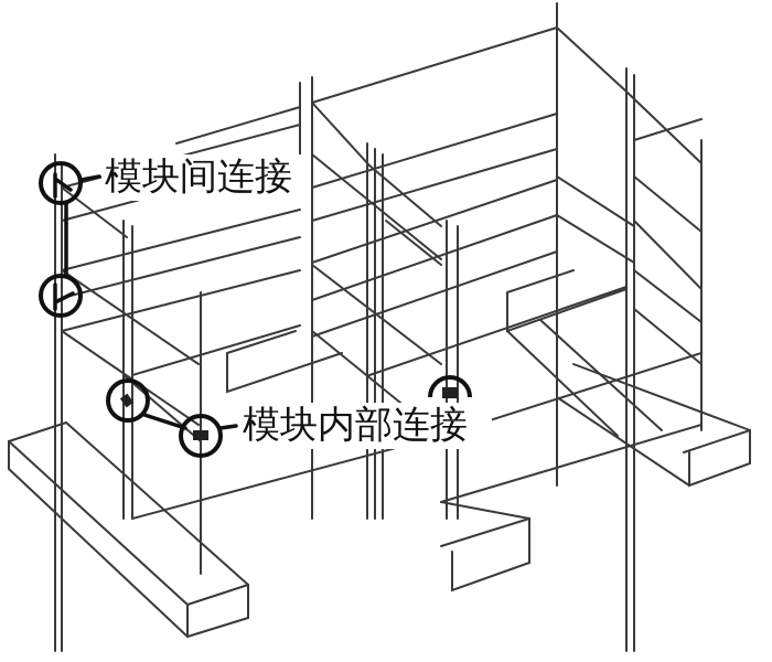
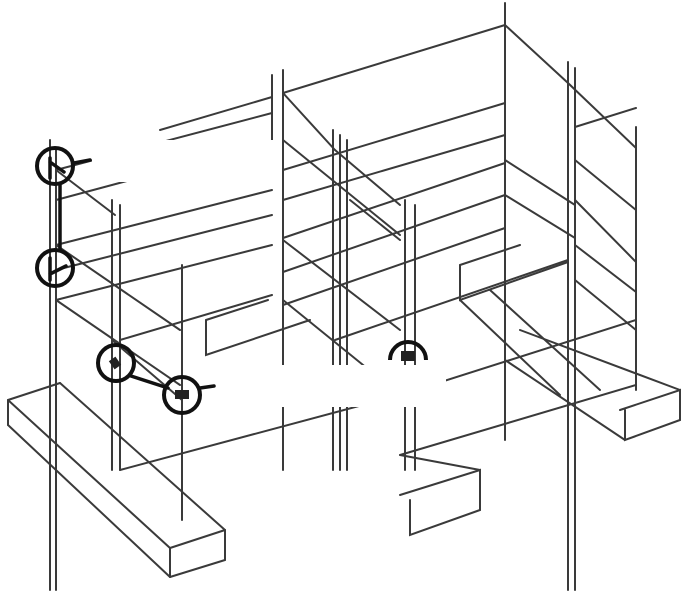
- 模块间连接
- 模块内部连接
